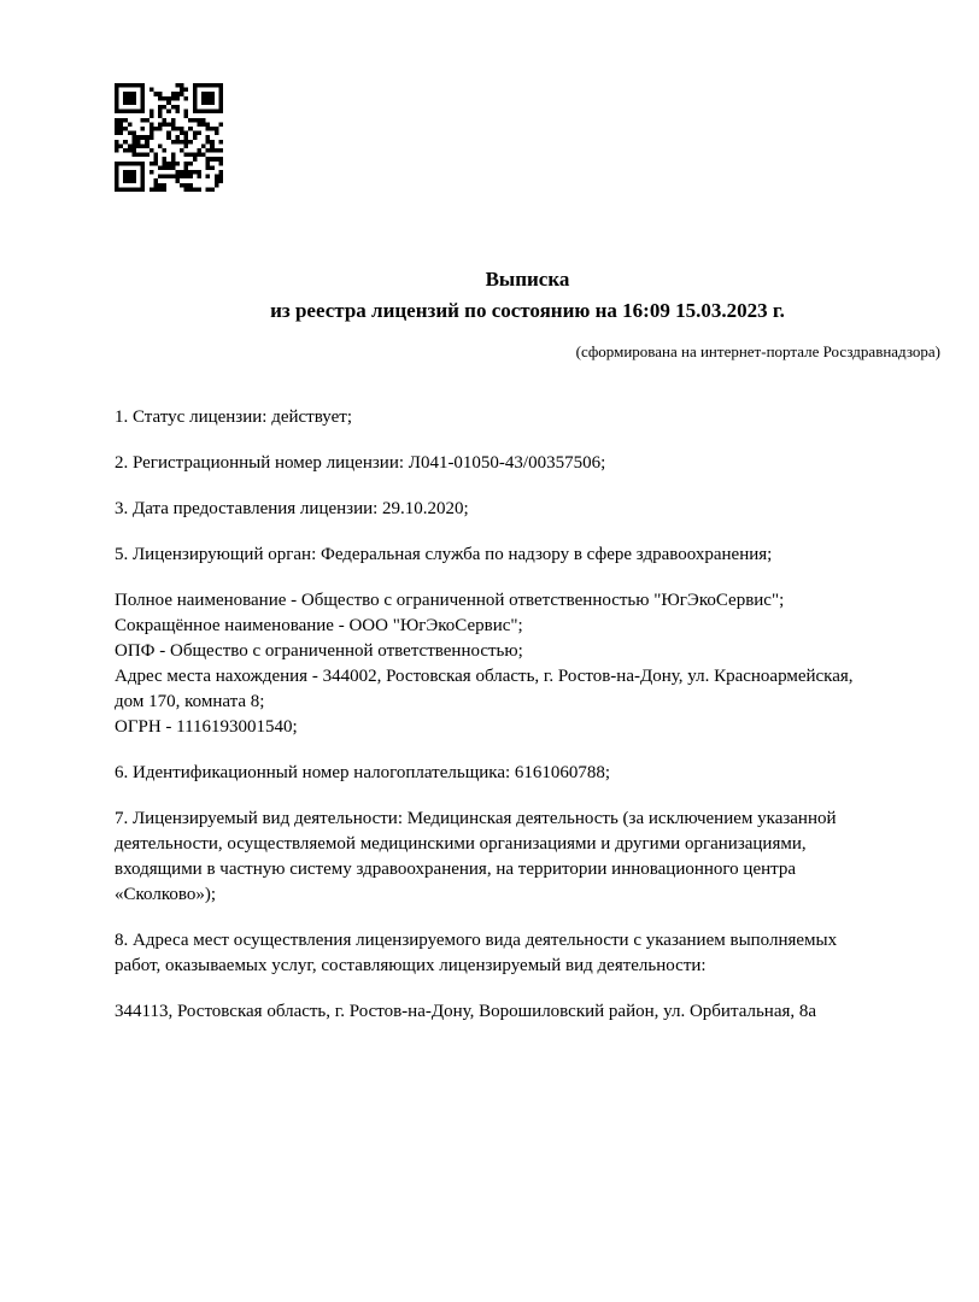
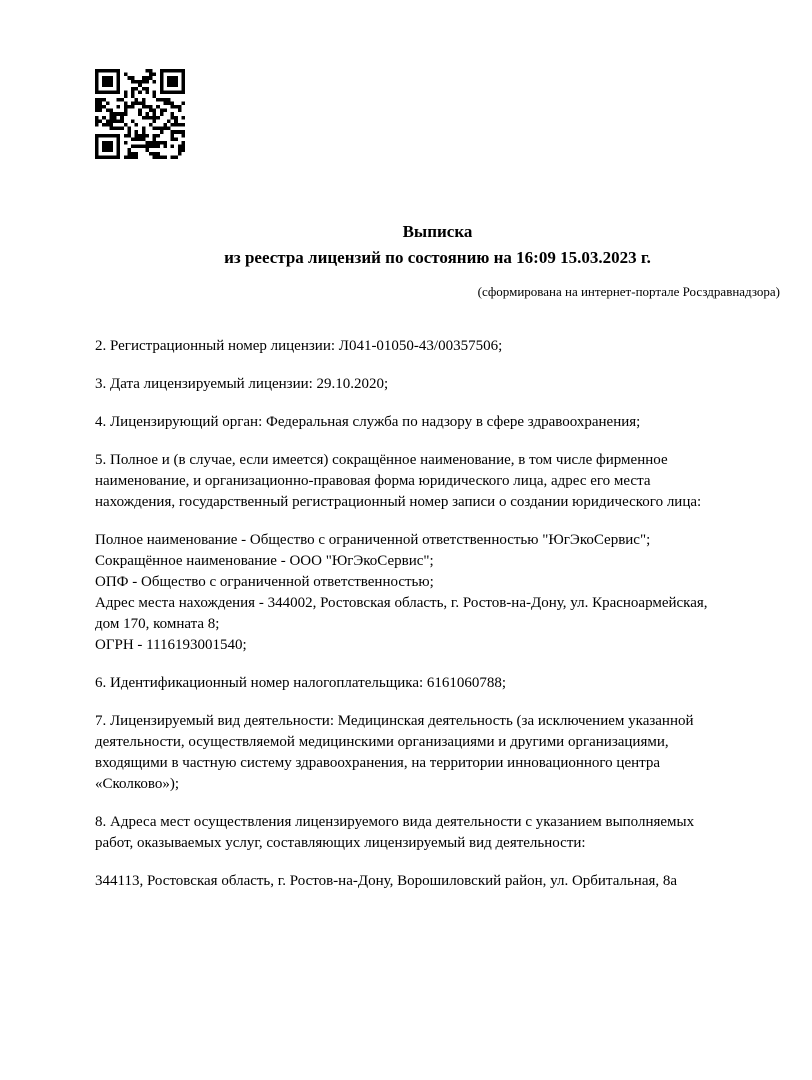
  Выписка
  из реестра лицензий по состоянию на 16:09 15.03.2023 г.
  (сформирована на интернет-портале Росздравнадзора)
- 1. Статус лицензии: действует;
  2. Регистрационный номер лицензии: Л041-01050-43/00357506;
- 3. Дата предоставления лицензии: 29.10.2020;
+ 3. Дата лицензируемый лицензии: 29.10.2020;
- 5. Лицензирующий орган: Федеральная служба по надзору в сфере здравоохранения;
+ 4. Лицензирующий орган: Федеральная служба по надзору в сфере здравоохранения;
+ 5. Полное и (в случае, если имеется) сокращённое наименование, в том числе фирменное
+ наименование, и организационно-правовая форма юридического лица, адрес его места
+ нахождения, государственный регистрационный номер записи о создании юридического лица:
  Полное наименование - Общество с ограниченной ответственностью "ЮгЭкоСервис";
  Сокращённое наименование - ООО "ЮгЭкоСервис";
  ОПФ - Общество с ограниченной ответственностью;
  Адрес места нахождения - 344002, Ростовская область, г. Ростов-на-Дону, ул. Красноармейская,
  дом 170, комната 8;
  ОГРН - 1116193001540;
  6. Идентификационный номер налогоплательщика: 6161060788;
  7. Лицензируемый вид деятельности: Медицинская деятельность (за исключением указанной
  деятельности, осуществляемой медицинскими организациями и другими организациями,
  входящими в частную систему здравоохранения, на территории инновационного центра
  «Сколково»);
  8. Адреса мест осуществления лицензируемого вида деятельности с указанием выполняемых
  работ, оказываемых услуг, составляющих лицензируемый вид деятельности:
  344113, Ростовская область, г. Ростов-на-Дону, Ворошиловский район, ул. Орбитальная, 8а
